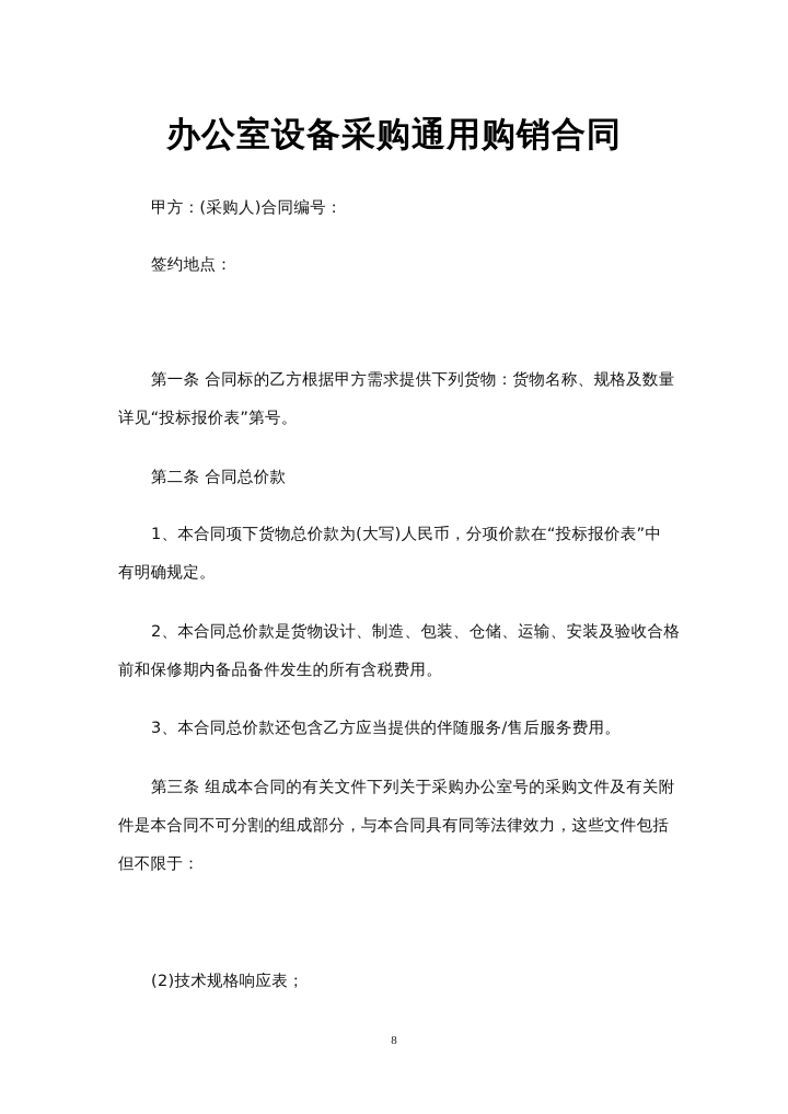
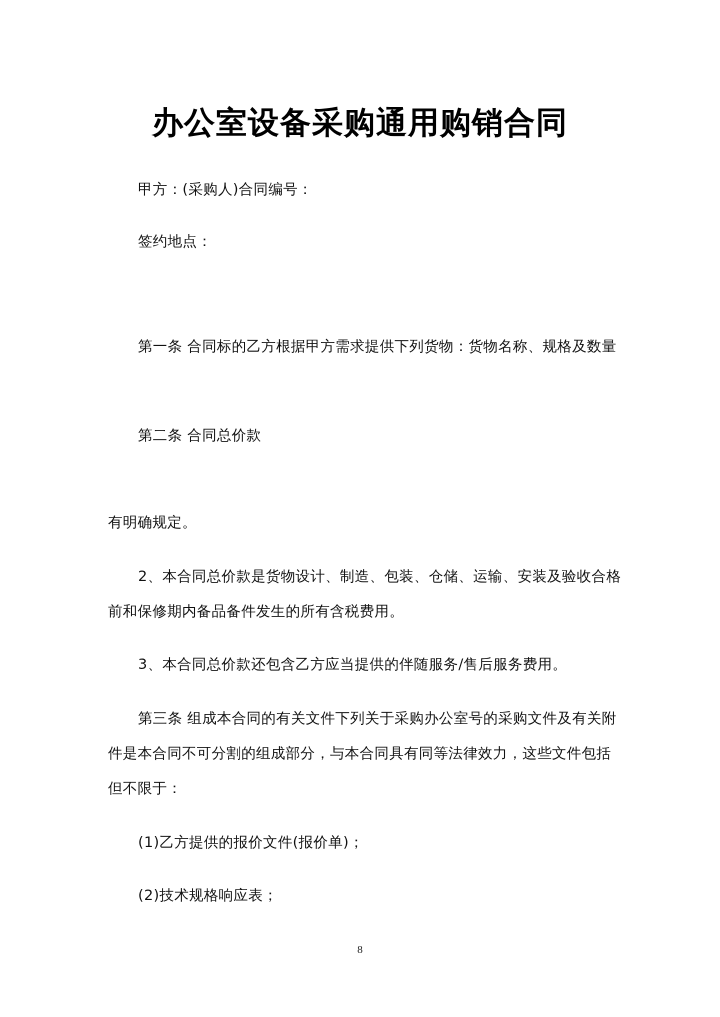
  办公室设备采购通用购销合同
  甲方：(采购人)合同编号：
  签约地点：
  第一条 合同标的乙方根据甲方需求提供下列货物：货物名称、规格及数量
- 详见“投标报价表”第号。
  第二条 合同总价款
- 1、本合同项下货物总价款为(大写)人民币，分项价款在“投标报价表”中
  有明确规定。
  2、本合同总价款是货物设计、制造、包装、仓储、运输、安装及验收合格
  前和保修期内备品备件发生的所有含税费用。
  3、本合同总价款还包含乙方应当提供的伴随服务/售后服务费用。
  第三条 组成本合同的有关文件下列关于采购办公室号的采购文件及有关附
  件是本合同不可分割的组成部分，与本合同具有同等法律效力，这些文件包括
  但不限于：
+ (1)乙方提供的报价文件(报价单)；
  (2)技术规格响应表；
  8
